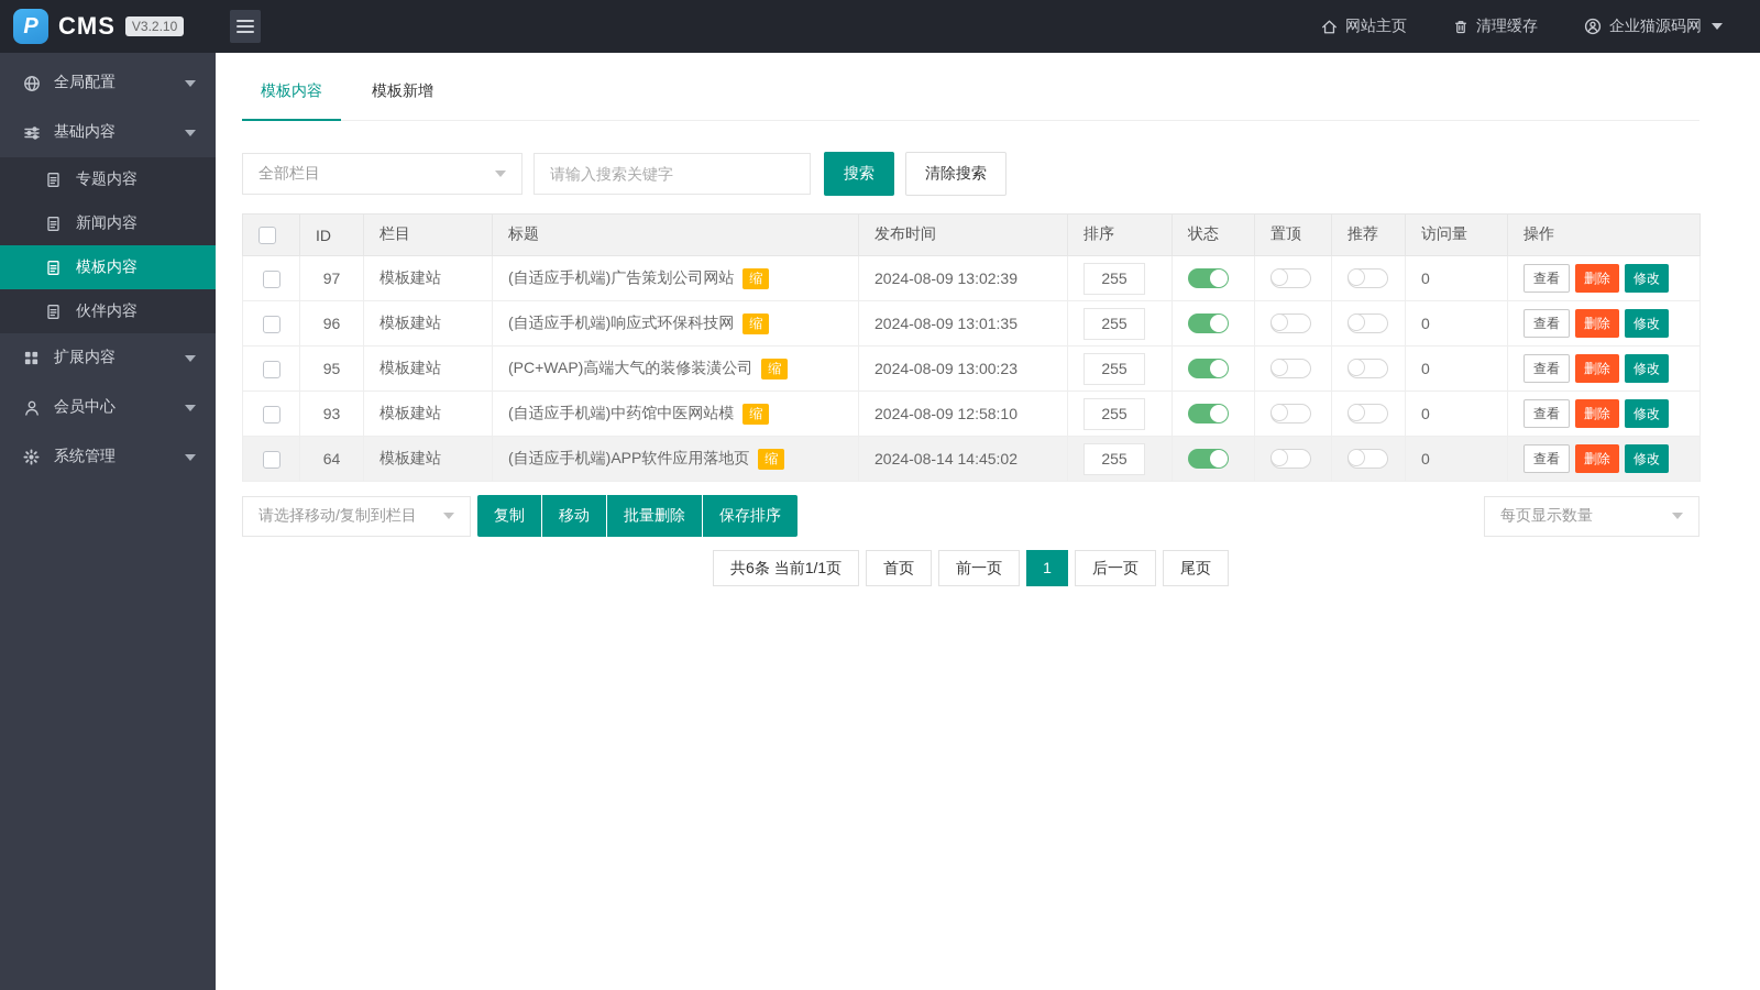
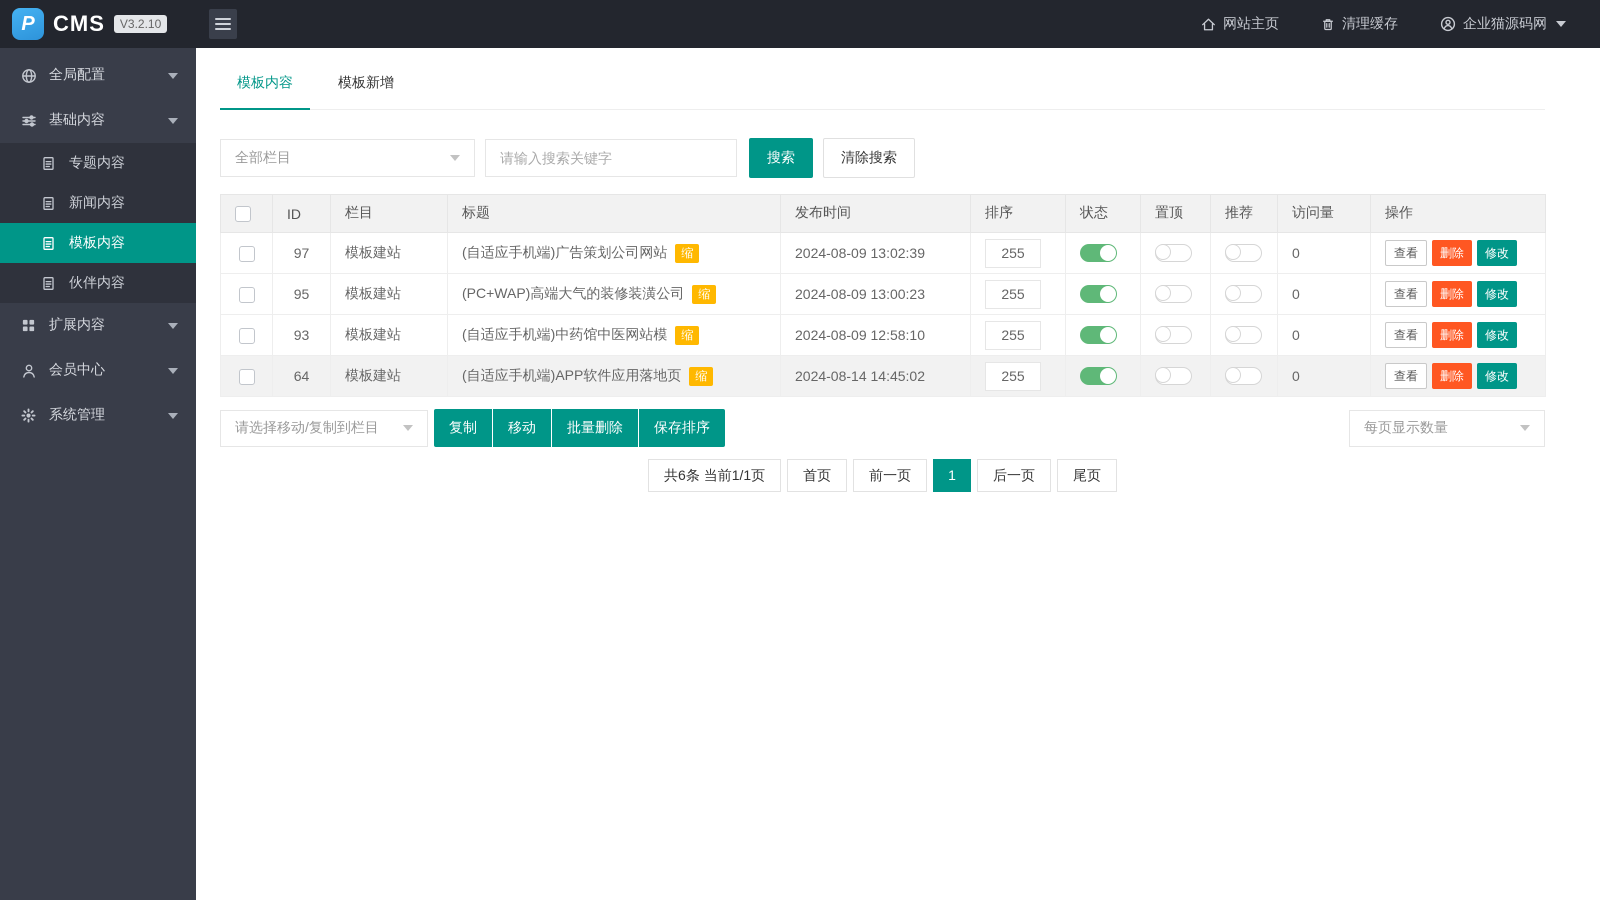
  P
  CMS
  V3.2.10
  网站主页
  清理缓存
  企业猫源码网
  全局配置
  基础内容
  专题内容
  新闻内容
  模板内容
  伙伴内容
  扩展内容
  会员中心
  系统管理
  模板内容
  模板新增
  全部栏目
  请输入搜索关键字
  搜索
  清除搜索
  	ID	栏目	标题	发布时间	排序	状态	置顶	推荐	访问量	操作
  	97	模板建站	(自适应手机端)广告策划公司网站 缩	2024-08-09 13:02:39	255				0	查看 删除 修改
- 	96	模板建站	(自适应手机端)响应式环保科技网 缩	2024-08-09 13:01:35	255				0	查看 删除 修改
  	95	模板建站	(PC+WAP)高端大气的装修装潢公司 缩	2024-08-09 13:00:23	255				0	查看 删除 修改
  	93	模板建站	(自适应手机端)中药馆中医网站模 缩	2024-08-09 12:58:10	255				0	查看 删除 修改
  	64	模板建站	(自适应手机端)APP软件应用落地页 缩	2024-08-14 14:45:02	255				0	查看 删除 修改
  请选择移动/复制到栏目
  复制
  移动
  批量删除
  保存排序
  每页显示数量
  共6条 当前1/1页
  首页
  前一页
  1
  后一页
  尾页
